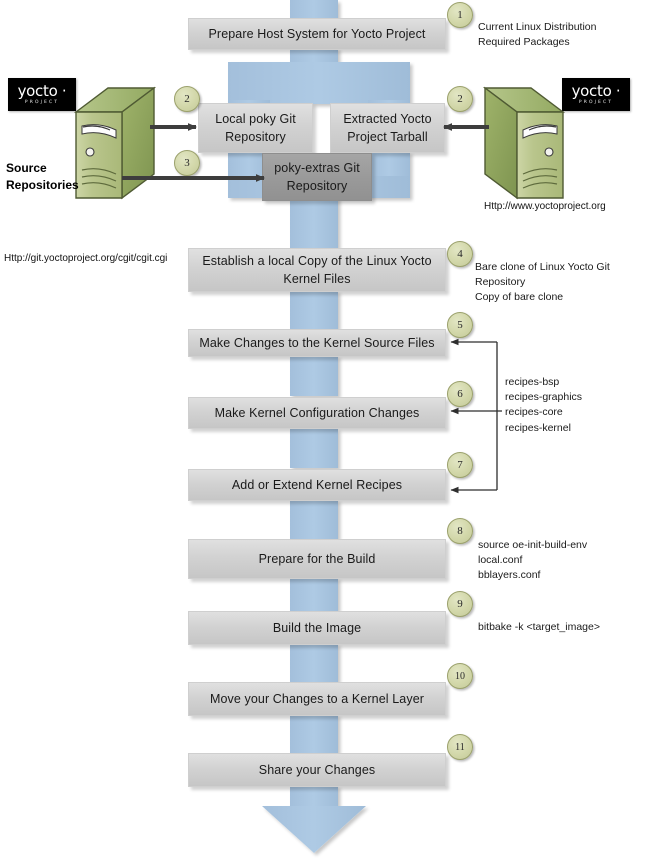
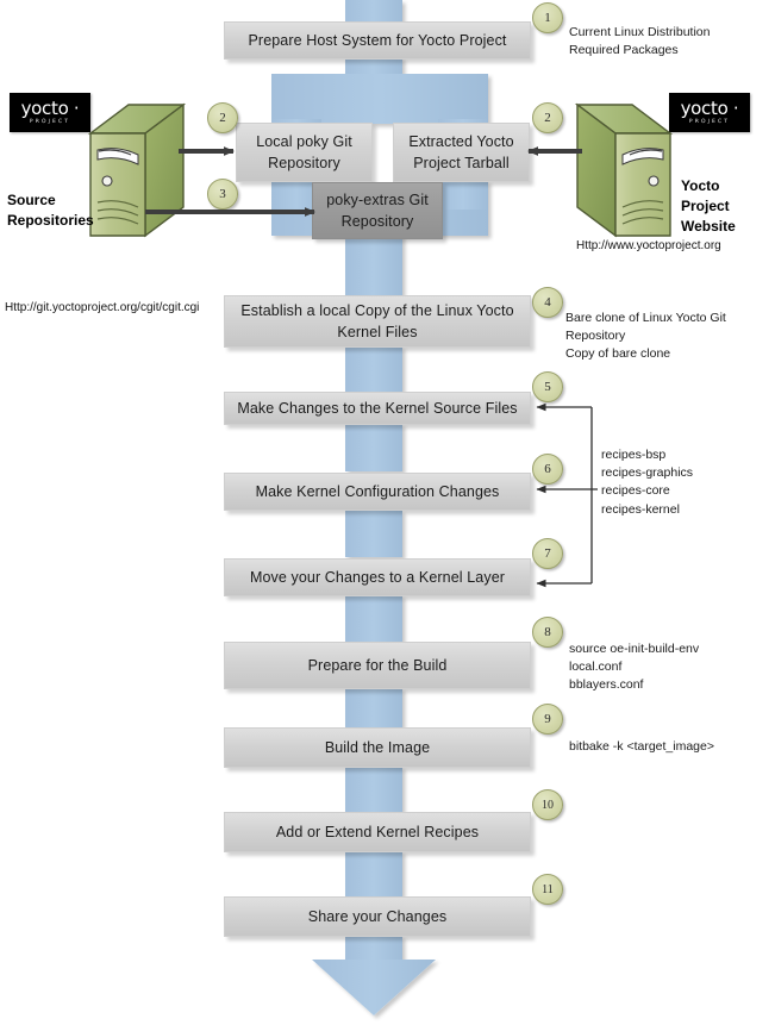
  yocto ·
  yocto ·
  Source
  Repositories
  Http://git.yoctoproject.org/cgit/cgit.cgi
+ Yocto
+ Project
+ Website
  Http://www.yoctoproject.org
  Prepare Host System for Yocto Project
  Local poky Git Repository
  Extracted Yocto Project Tarball
  poky-extras Git Repository
  Establish a local Copy of the Linux Yocto Kernel Files
  Make Changes to the Kernel Source Files
  Make Kernel Configuration Changes
- Add or Extend Kernel Recipes
+ Move your Changes to a Kernel Layer
  Prepare for the Build
  Build the Image
- Move your Changes to a Kernel Layer
+ Add or Extend Kernel Recipes
  Share your Changes
  1
  2
  2
  3
  4
  5
  6
  7
  8
  9
  10
  11
  Current Linux Distribution
  Required Packages
  Bare clone of Linux Yocto Git Repository
  Copy of bare clone
  recipes-bsp
  recipes-graphics
  recipes-core
  recipes-kernel
  source oe-init-build-env
  local.conf
  bblayers.conf
  bitbake -k <target_image>
